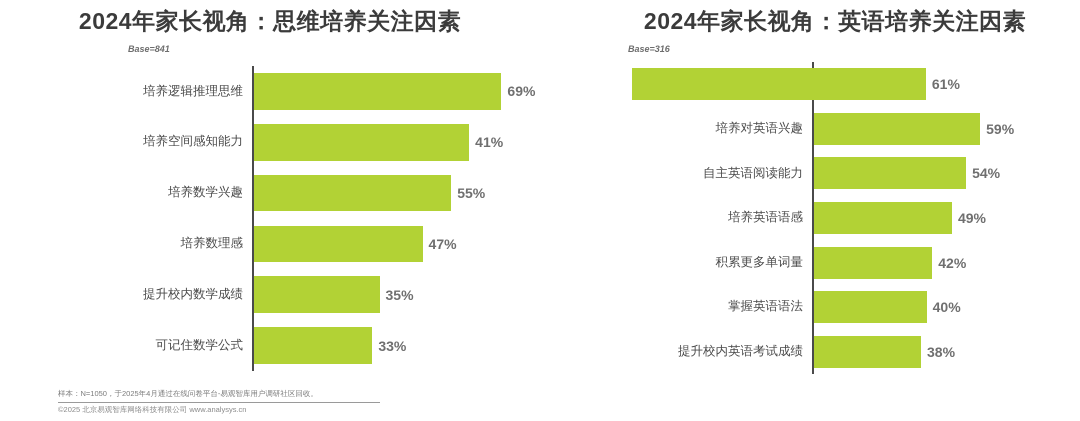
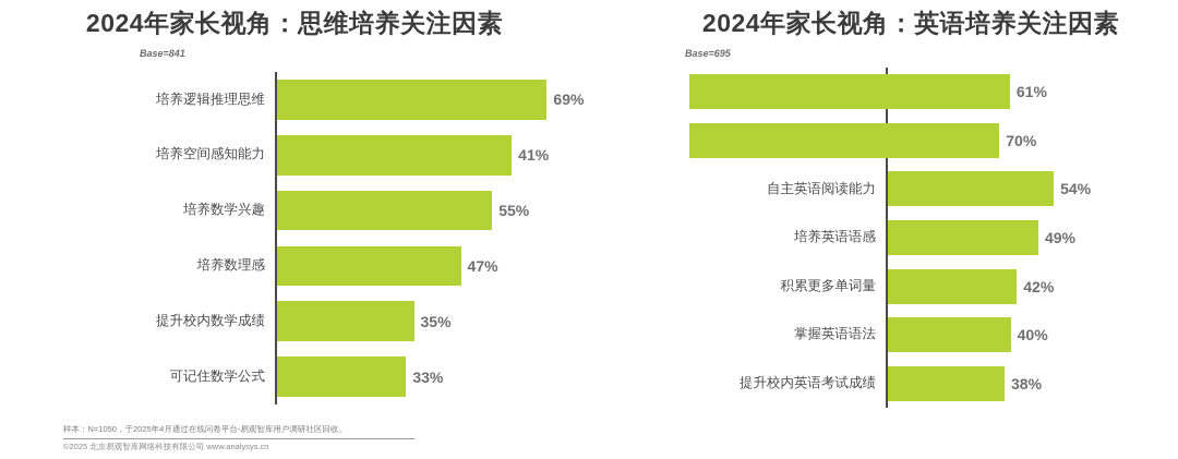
  2024年家长视角：思维培养关注因素
  Base=841
  培养逻辑推理思维
  69%
  培养空间感知能力
  41%
  培养数学兴趣
  55%
  培养数理感
  47%
  提升校内数学成绩
  35%
  可记住数学公式
  33%
  样本：N=1050，于2025年4月通过在线问卷平台-易观智库用户调研社区回收。
  ©2025 北京易观智库网络科技有限公司 www.analysys.cn
  2024年家长视角：英语培养关注因素
- Base=316
+ Base=695
  61%
- 培养对英语兴趣
- 59%
+ 70%
  自主英语阅读能力
  54%
  培养英语语感
  49%
  积累更多单词量
  42%
  掌握英语语法
  40%
  提升校内英语考试成绩
  38%
